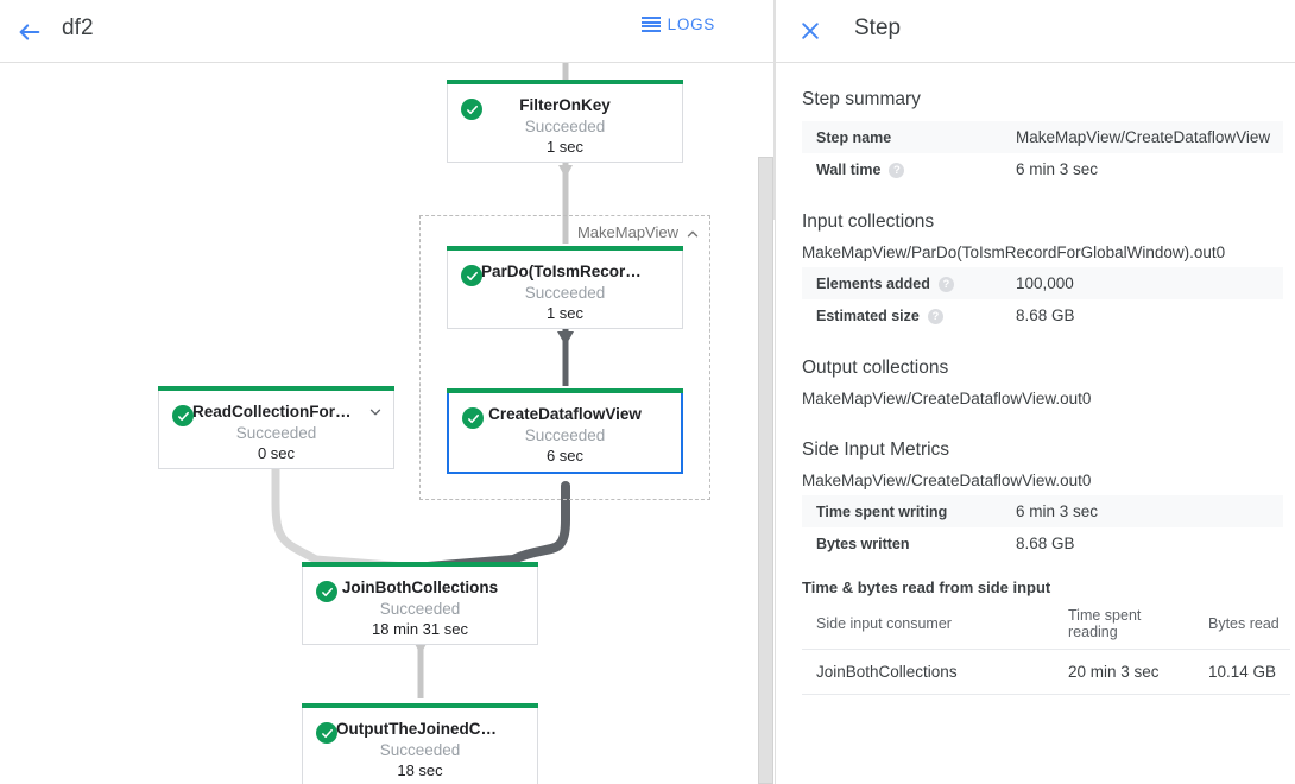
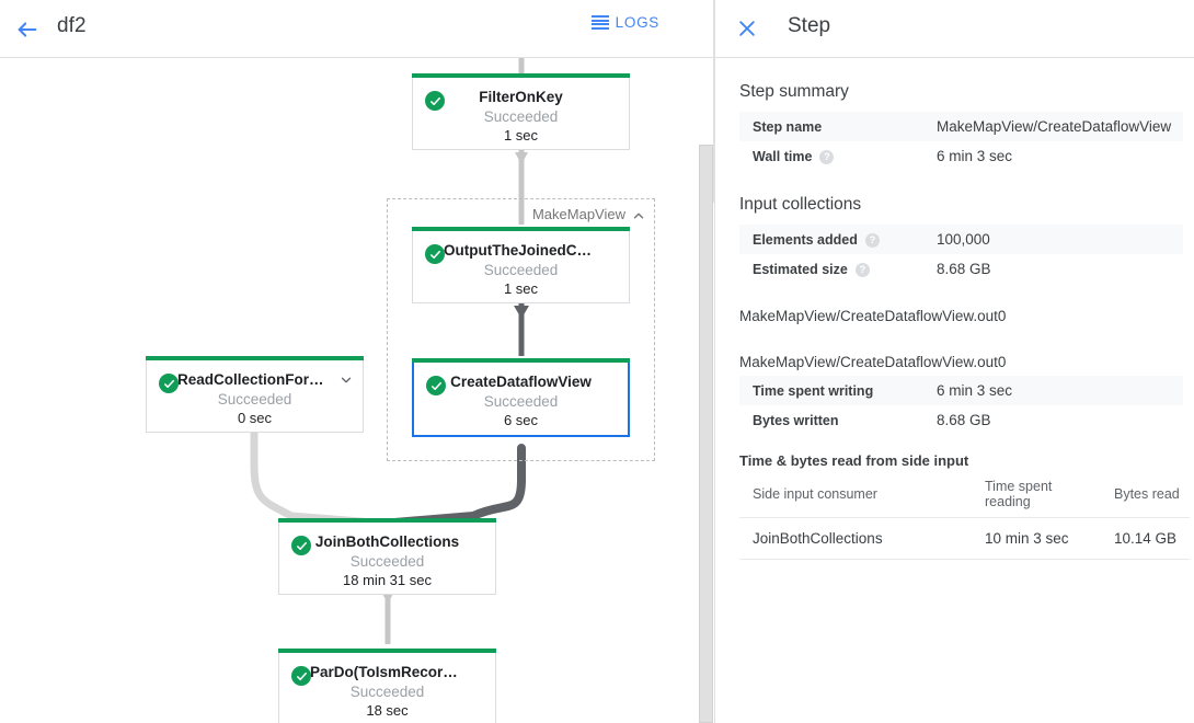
  df2
  LOGS
  MakeMapView
  FilterOnKey
  Succeeded
  1 sec
- ParDo(ToIsmRecordFor…
+ OutputTheJoinedCollec…
  Succeeded
  1 sec
  ReadCollectionForJoin
  Succeeded
  0 sec
  CreateDataflowView
  Succeeded
  6 sec
  JoinBothCollections
  Succeeded
  18 min 31 sec
- OutputTheJoinedCollec…
+ ParDo(ToIsmRecordFor…
  Succeeded
  18 sec
  Step
  Step summary
  Step name	MakeMapView/CreateDataflowView
  Wall time ?	6 min 3 sec
  Input collections
- MakeMapView/ParDo(ToIsmRecordForGlobalWindow).out0
  Elements added ?	100,000
  Estimated size ?	8.68 GB
- Output collections
  MakeMapView/CreateDataflowView.out0
- Side Input Metrics
  MakeMapView/CreateDataflowView.out0
  Time spent writing	6 min 3 sec
  Bytes written	8.68 GB
  Time & bytes read from side input
  Side input consumer	Time spent reading	Bytes read
- JoinBothCollections	20 min 3 sec	10.14 GB
+ JoinBothCollections	10 min 3 sec	10.14 GB
